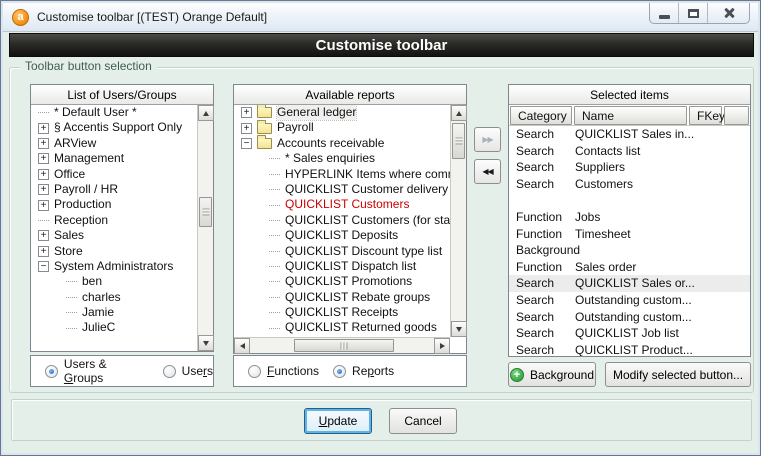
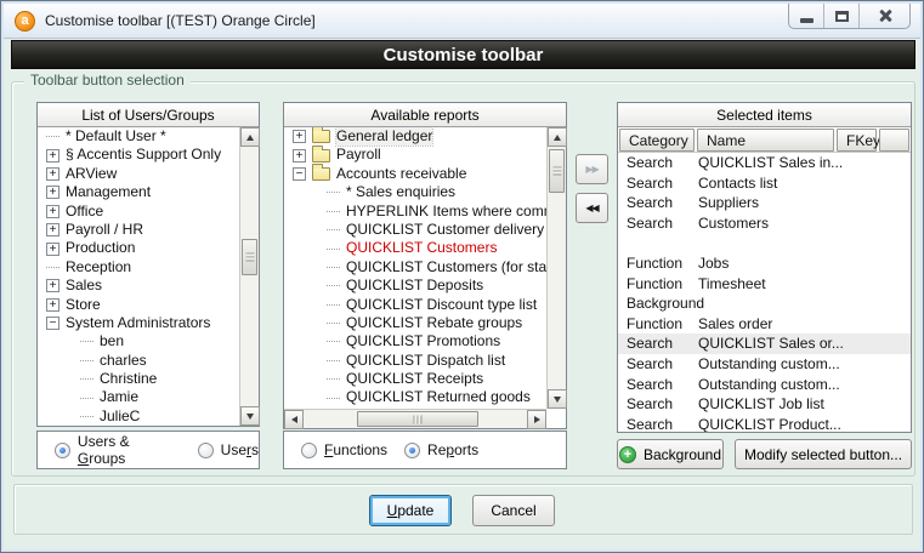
  a
- Customise toolbar [(TEST) Orange Default]
+ Customise toolbar [(TEST) Orange Circle]
  Customise toolbar
  Toolbar button selection
  List of Users/Groups
  * Default User *
  +
  § Accentis Support Only
  +
  ARView
  +
  Management
  +
  Office
  +
  Payroll / HR
  +
  Production
  Reception
  +
  Sales
  +
  Store
  −
  System Administrators
  ben
  charles
+ Christine
  Jamie
  JulieC
  Users & Groups
  Users
  Available reports
  +
  General ledger
  +
  Payroll
  −
  Accounts receivable
  * Sales enquiries
  HYPERLINK Items where com
  QUICKLIST Customer delivery
  QUICKLIST Customers
  QUICKLIST Customers (for sta
  QUICKLIST Deposits
  QUICKLIST Discount type list
- QUICKLIST Dispatch list
+ QUICKLIST Rebate groups
  QUICKLIST Promotions
- QUICKLIST Rebate groups
+ QUICKLIST Dispatch list
  QUICKLIST Receipts
  QUICKLIST Returned goods
  Functions
  Reports
  ▶▶
  ◀◀
  Selected items
  Category
  Name
  FKey
  Search
  QUICKLIST Sales in...
  Search
  Contacts list
  Search
  Suppliers
  Search
  Customers
  Function
  Jobs
  Function
  Timesheet
  Background
  Function
  Sales order
  Search
  QUICKLIST Sales or...
  Search
  Outstanding custom...
  Search
  Outstanding custom...
  Search
  QUICKLIST Job list
  Search
  QUICKLIST Product...
  +
  Background
  Modify selected button...
  Update
  Cancel
